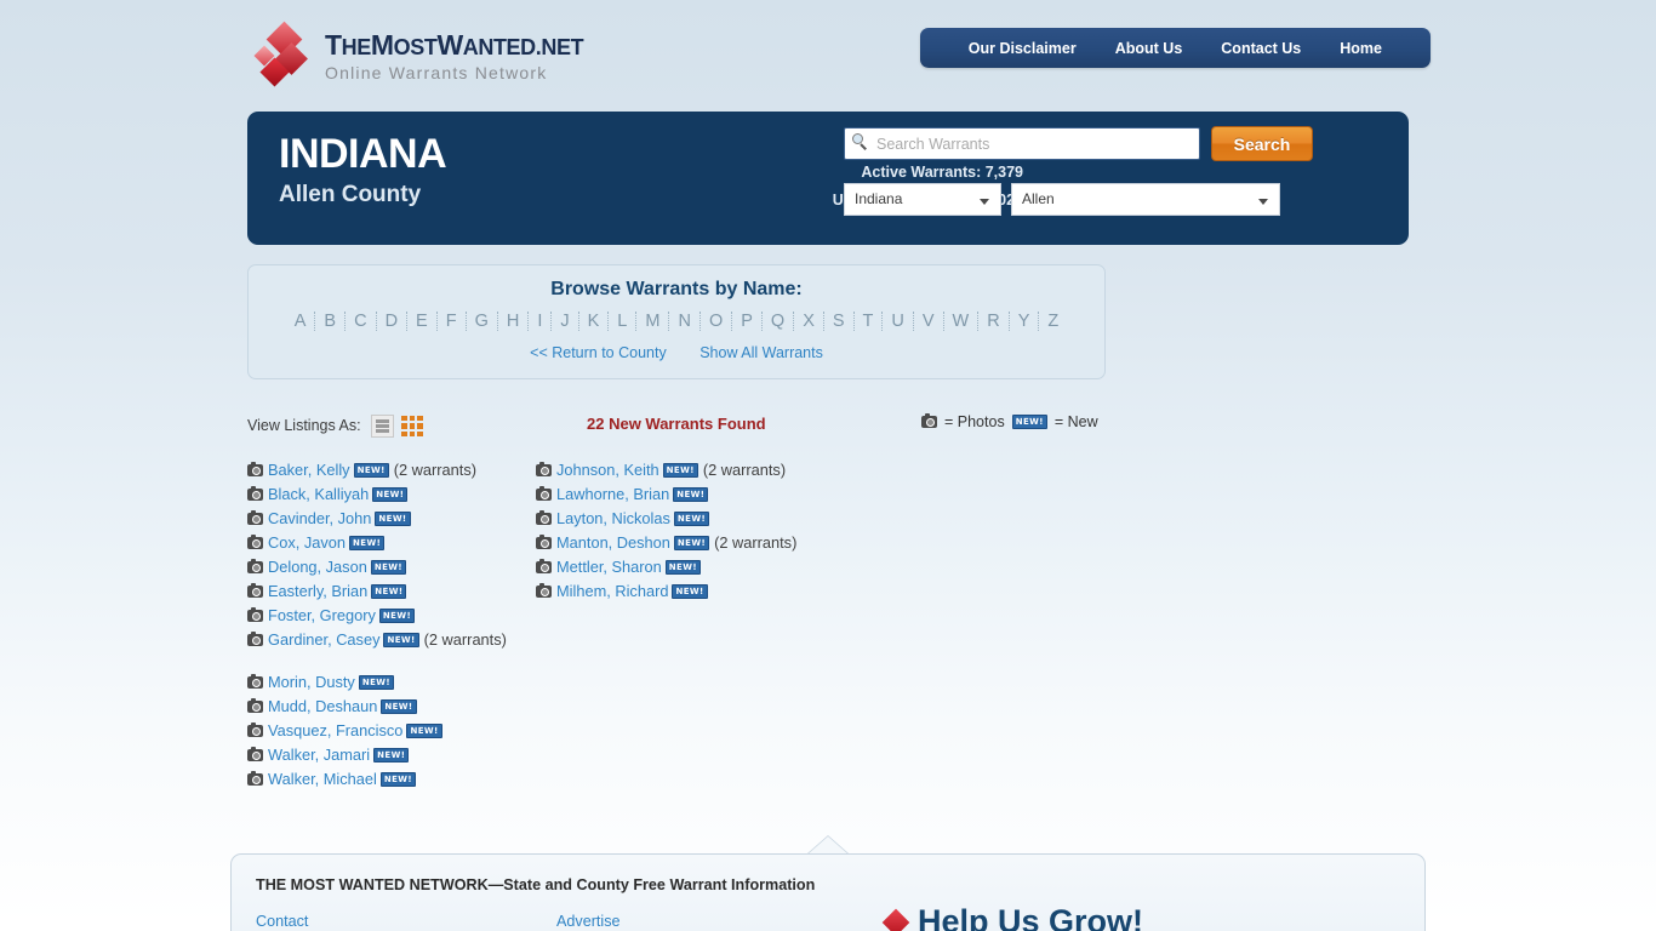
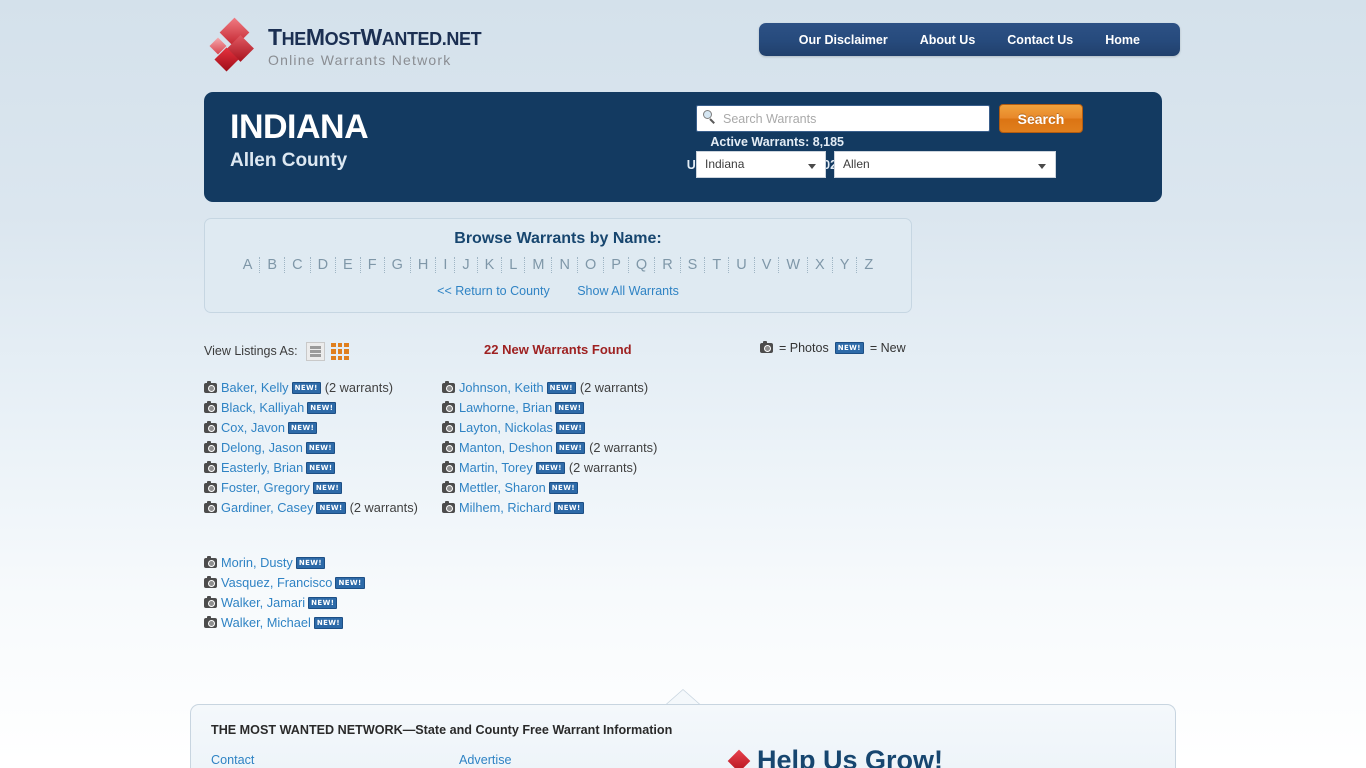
  THEMOSTWANTED.NET
  Online Warrants Network
  Our Disclaimer
  About Us
  Contact Us
  Home
  INDIANA
  Allen County
- Active Warrants: 7,379
+ Active Warrants: 8,185
  Search Warrants
  Search
  Indiana
  Allen
  Browse Warrants by Name:
  A
  B
  C
  D
  E
  F
  G
  H
  I
  J
  K
  L
  M
  N
  O
  P
  Q
- X
+ R
  S
  T
  U
  V
  W
- R
+ X
  Y
  Z
  << Return to County Show All Warrants
  View Listings As:
  22 New Warrants Found
  = Photos
  NEW!
  = New
  Baker, Kelly NEW! (2 warrants)
  Black, Kalliyah NEW!
- Cavinder, John NEW!
  Cox, Javon NEW!
  Delong, Jason NEW!
  Easterly, Brian NEW!
  Foster, Gregory NEW!
  Gardiner, Casey NEW! (2 warrants)
  Morin, Dusty NEW!
- Mudd, Deshaun NEW!
  Vasquez, Francisco NEW!
  Walker, Jamari NEW!
  Walker, Michael NEW!
  Johnson, Keith NEW! (2 warrants)
  Lawhorne, Brian NEW!
  Layton, Nickolas NEW!
  Manton, Deshon NEW! (2 warrants)
+ Martin, Torey NEW! (2 warrants)
  Mettler, Sharon NEW!
  Milhem, Richard NEW!
  THE MOST WANTED NETWORK—State and County Free Warrant Information
  Contact
  Help Us Grow!
